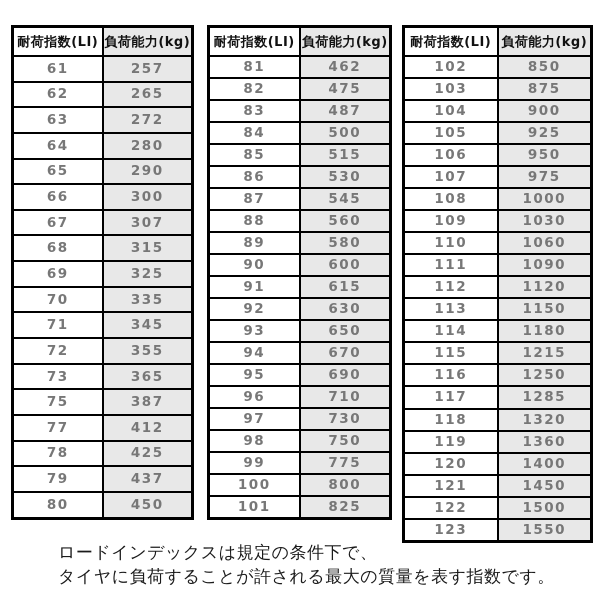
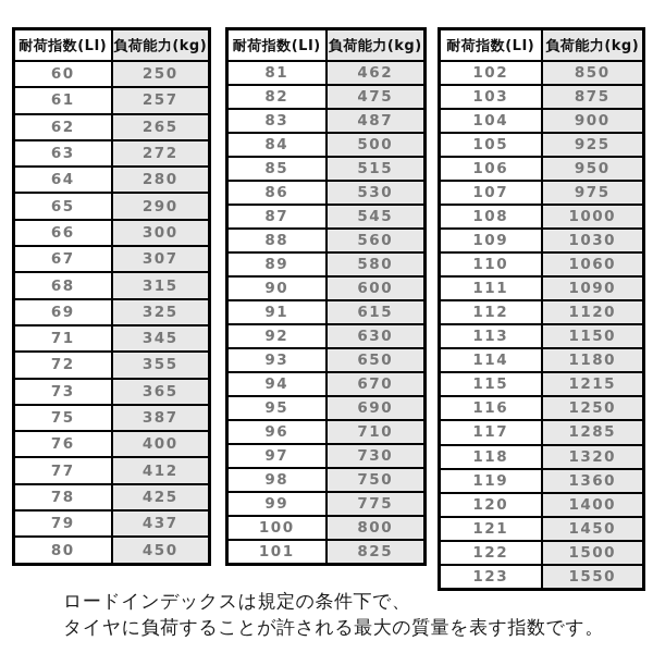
  耐荷指数(LI)	負荷能力(kg)
+ 60	250
  61	257
  62	265
  63	272
  64	280
  65	290
  66	300
  67	307
  68	315
  69	325
- 70	335
  71	345
  72	355
  73	365
  75	387
+ 76	400
  77	412
  78	425
  79	437
  80	450
  耐荷指数(LI)	負荷能力(kg)
  81	462
  82	475
  83	487
  84	500
  85	515
  86	530
  87	545
  88	560
  89	580
  90	600
  91	615
  92	630
  93	650
  94	670
  95	690
  96	710
  97	730
  98	750
  99	775
  100	800
  101	825
  耐荷指数(LI)	負荷能力(kg)
  102	850
  103	875
  104	900
  105	925
  106	950
  107	975
  108	1000
  109	1030
  110	1060
  111	1090
  112	1120
  113	1150
  114	1180
  115	1215
  116	1250
  117	1285
  118	1320
  119	1360
  120	1400
  121	1450
  122	1500
  123	1550
  ロードインデックスは規定の条件下で、
  タイヤに負荷することが許される最大の質量を表す指数です。
